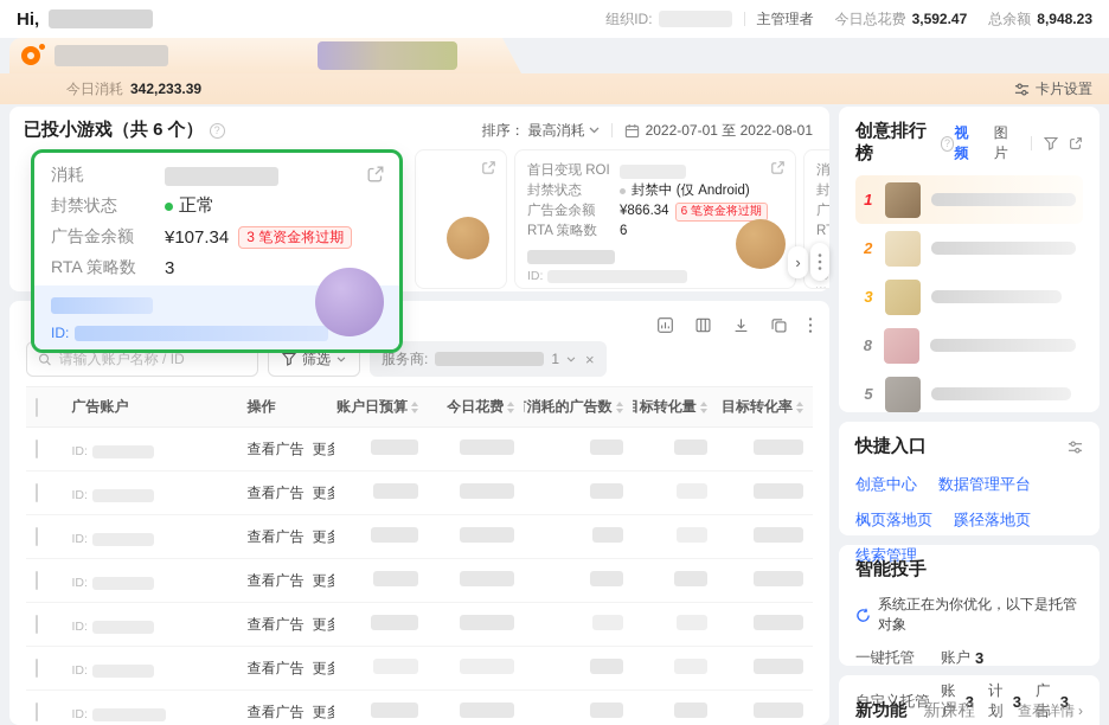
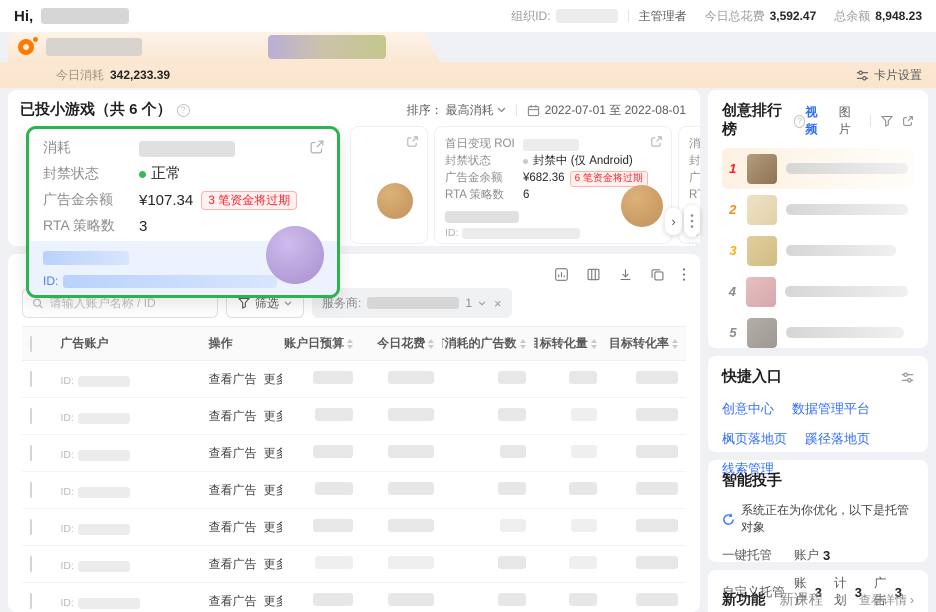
  Hi,
  组织ID:
  主管理者
  今日总花费
  3,592.47
  总余额
  8,948.23
  今日消耗
  342,233.39
  卡片设置
  已投小游戏（共 6 个）
  ?
  排序：
  最高消耗
  2022-07-01 至 2022-08-01
  消耗
  封禁状态
  正常
  广告金余额
  ¥107.34
  3 笔资金将过期
  RTA 策略数
  3
  ID:
  首日变现 ROI
  封禁状态
  封禁中 (仅 Android)
  广告金余额
- ¥866.34
+ ¥682.36
  6 笔资金将过期
  RTA 策略数
  6
  ID:
  ›
  请输入账户名称 / ID
  筛选
  服务商:
  1
  ×
  	广告账户	操作	账户日预算	今日花费	消耗的广告数	目标转化量	目标转化率
  	ID:	查看广告 更多
  	ID:	查看广告 更多
  	ID:	查看广告 更多
  	ID:	查看广告 更多
  	ID:	查看广告 更多
  	ID:	查看广告 更多
  	ID:	查看广告 更多
  创意排行榜
  ?
  视频
  图片
  1
  2
  3
- 8
+ 4
  5
  快捷入口
  创意中心
  数据管理平台
  枫页落地页
  蹊径落地页
  线索管理
  智能投手
  系统正在为你优化，以下是托管对象
  一键托管
  账户
  3
  自定义托管
  账户
  3
  计划
  3
  广告
  3
  新功能
  新课程
  查看详情
  ›
